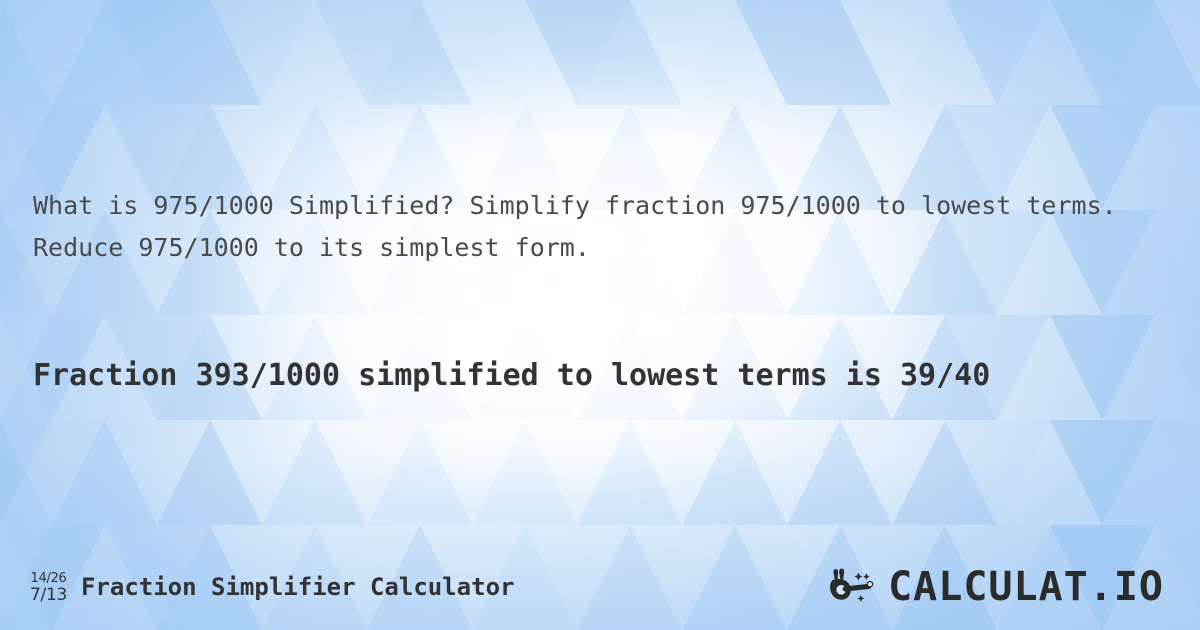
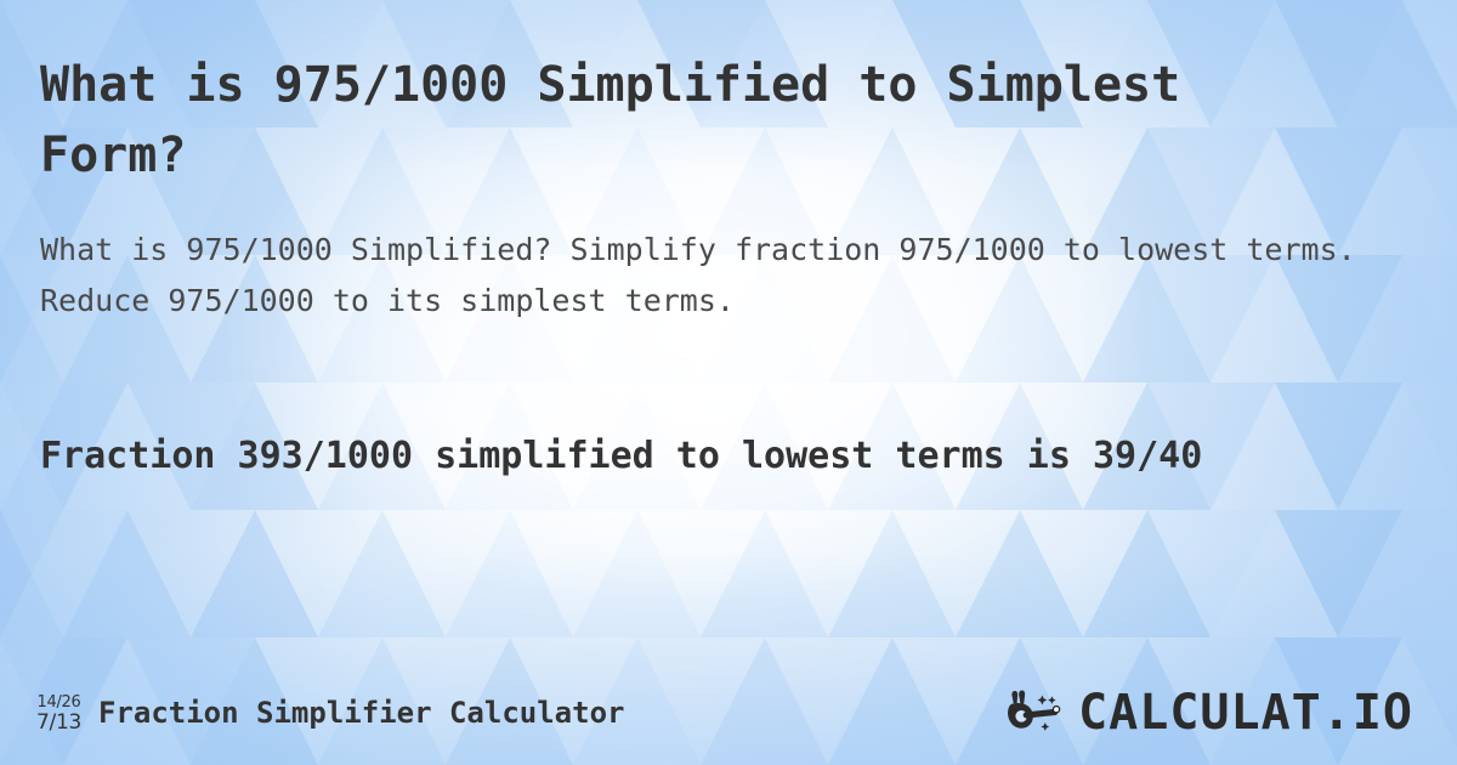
+ What is 975/1000 Simplified to Simplest Form?
- What is 975/1000 Simplified? Simplify fraction 975/1000 to lowest terms. Reduce 975/1000 to its simplest form.
+ What is 975/1000 Simplified? Simplify fraction 975/1000 to lowest terms. Reduce 975/1000 to its simplest terms.
  Fraction 393/1000 simplified to lowest terms is 39/40
  14/26
  7/13
  Fraction Simplifier Calculator
  CALCULAT.IO
